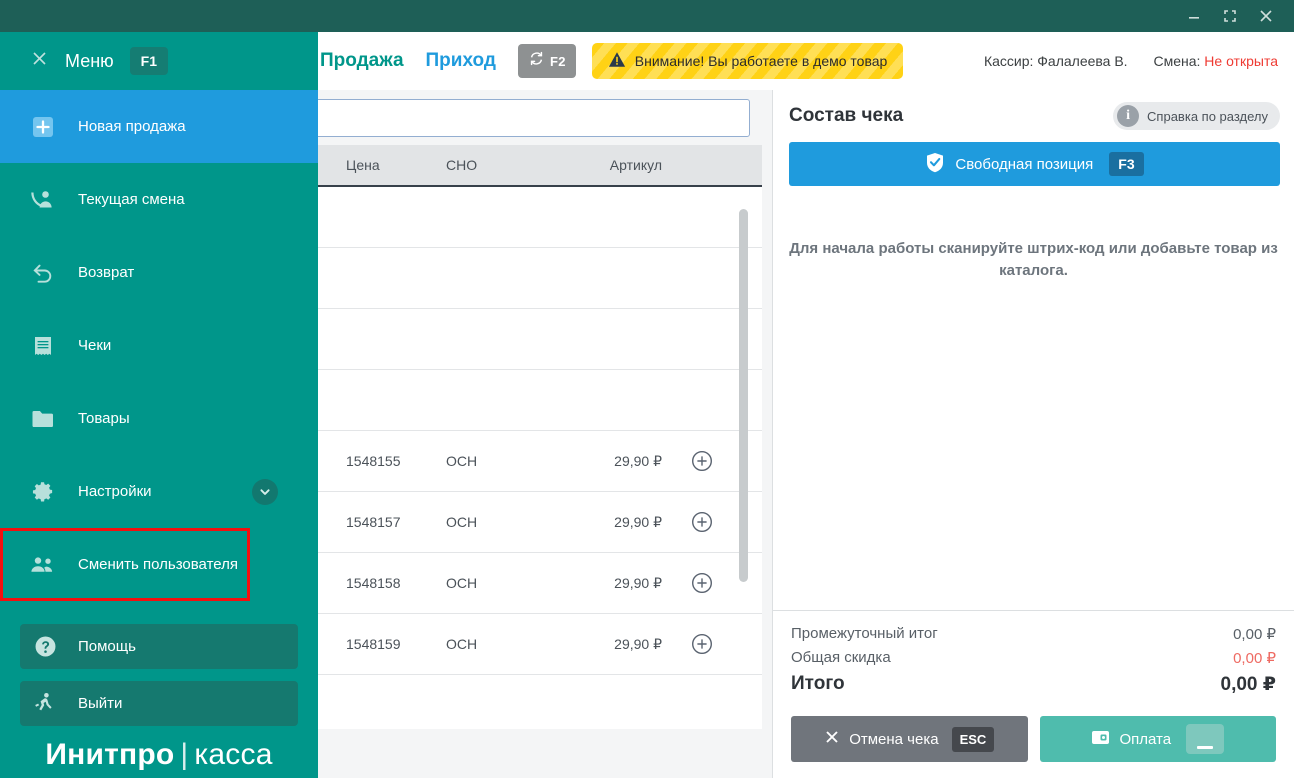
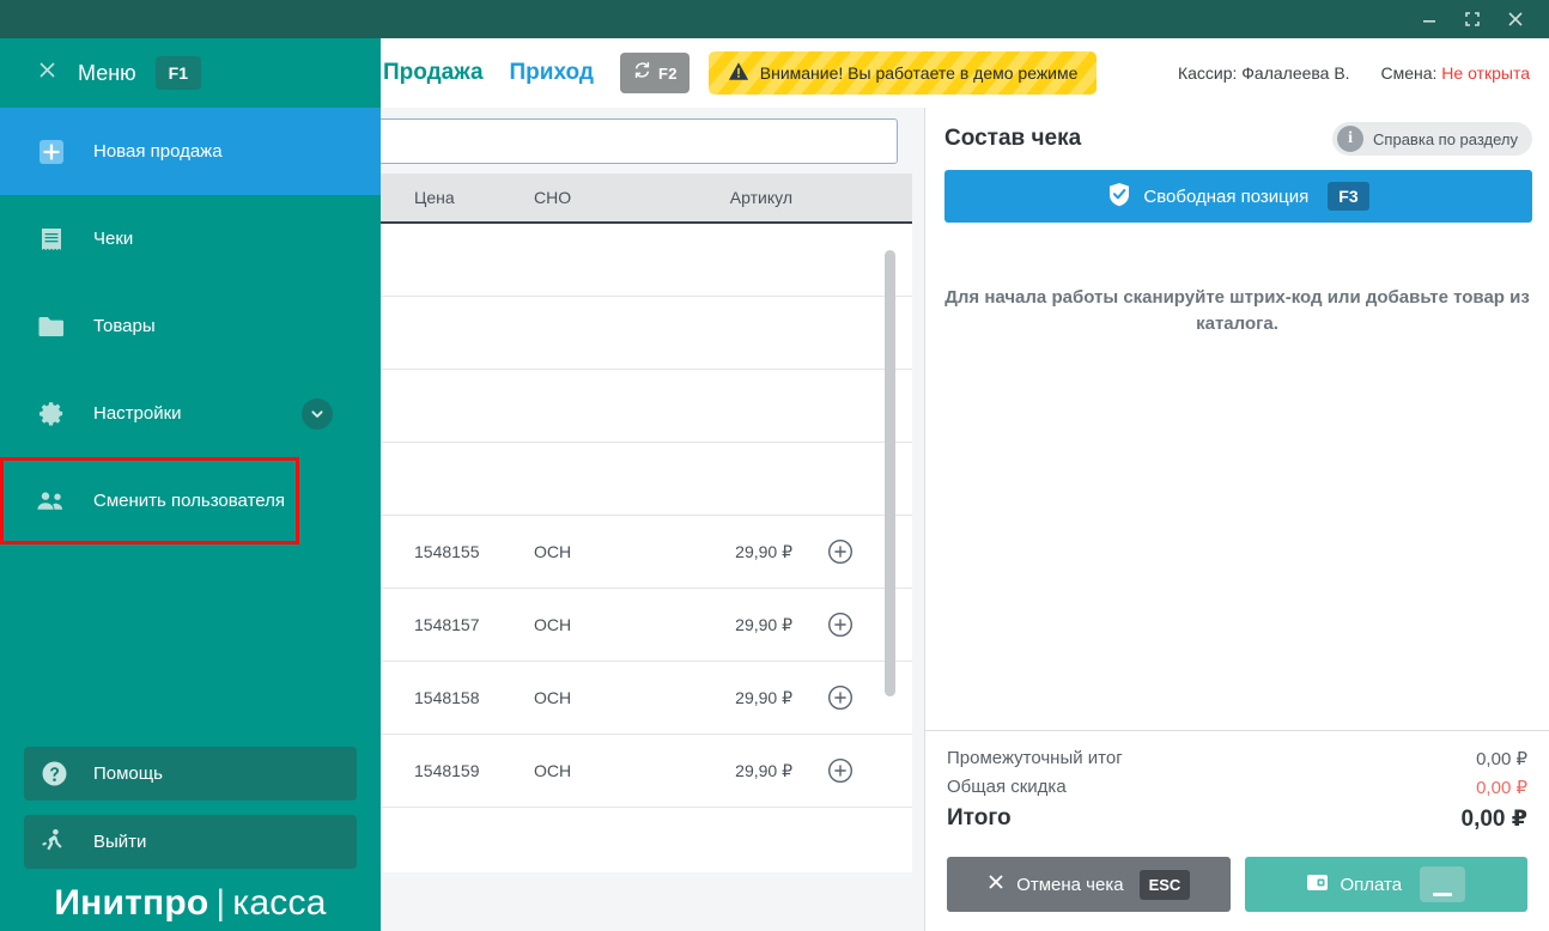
  Продажа
  Приход
  F2
- Внимание! Вы работаете в демо товар
+ Внимание! Вы работаете в демо режиме
  Кассир: Фалалеева В. Смена: Не открыта
  Цена
  СНО
  Артикул
  1548155
  ОСН
  29,90 ₽
  1548157
  ОСН
  29,90 ₽
  1548158
  ОСН
  29,90 ₽
  1548159
  ОСН
  29,90 ₽
  Состав чека
  i
  Справка по разделу
  Свободная позиция
  F3
  Для начала работы сканируйте штрих-код или добавьте товар из каталога.
  Промежуточный итог
  0,00 ₽
  Общая скидка
  0,00 ₽
  Итого
  0,00 ₽
  Отмена чека
  ESC
  Оплата
  Меню
  F1
  Новая продажа
- Текущая смена
- Возврат
  Чеки
  Товары
  Настройки
  Сменить пользователя
  Помощь
  Выйти
  Инитпро | касса
